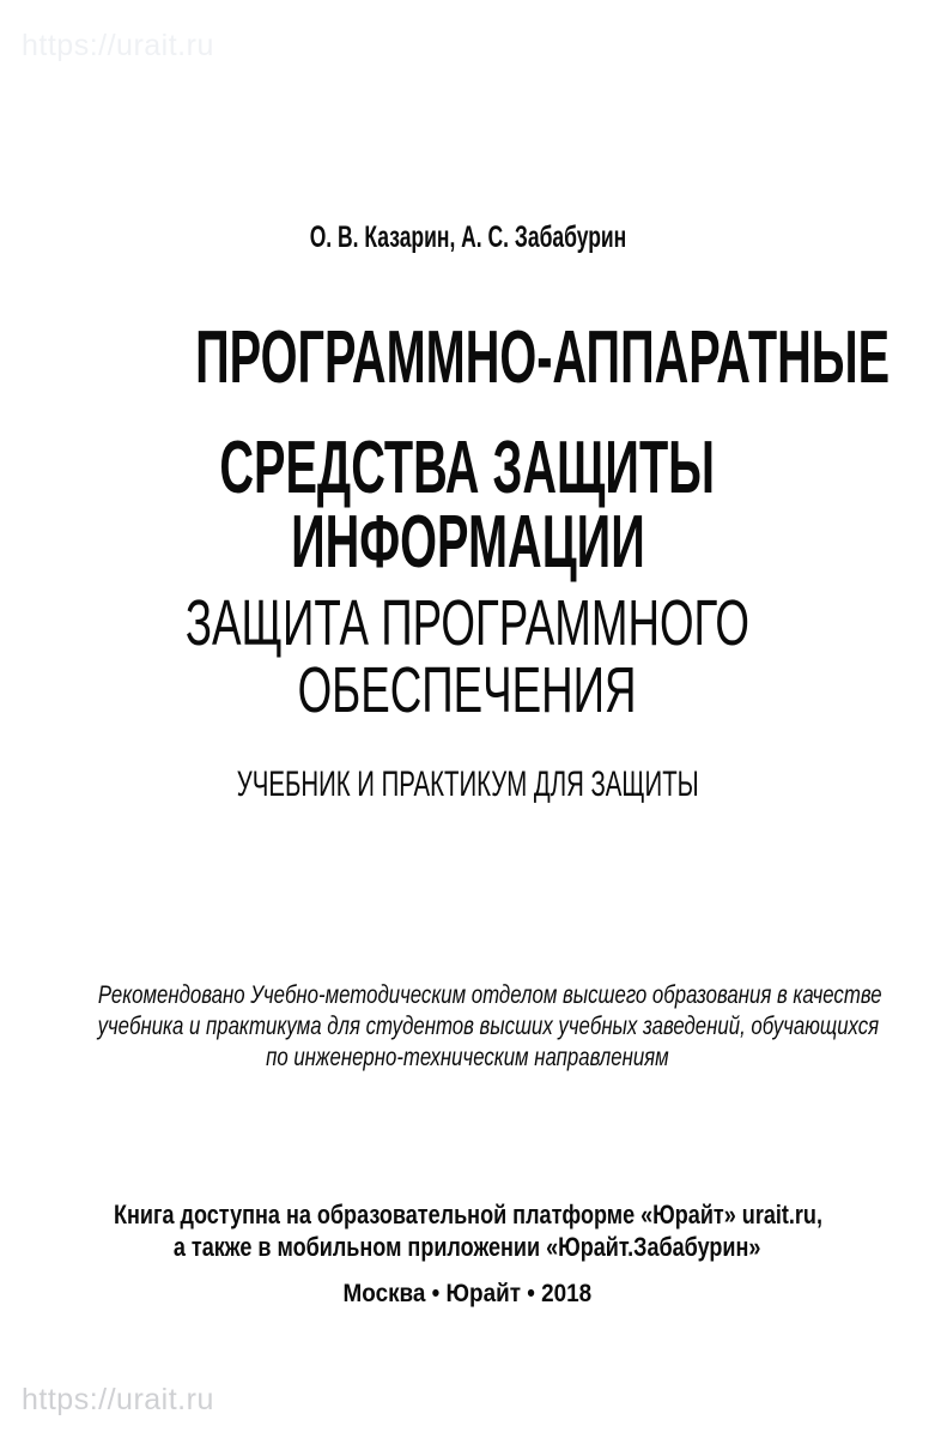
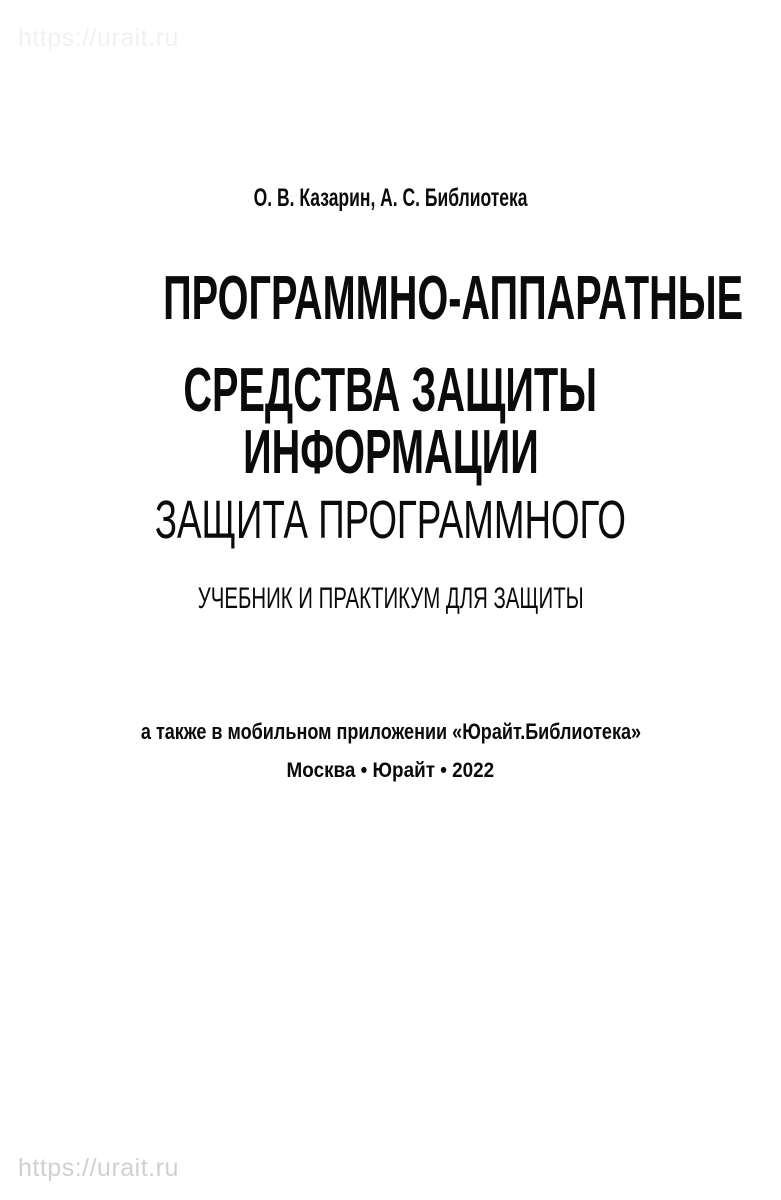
- О. В. Казарин, А. С. Забабурин
+ О. В. Казарин, А. С. Библиотека
  ПРОГРАММНО-АППАРАТНЫЕ
  СРЕДСТВА ЗАЩИТЫ
  ИНФОРМАЦИИ
  ЗАЩИТА ПРОГРАММНОГО
- ОБЕСПЕЧЕНИЯ
  УЧЕБНИК И ПРАКТИКУМ ДЛЯ ЗАЩИТЫ
- Рекомендовано Учебно-методическим отделом высшего образования в качестве
- учебника и практикума для студентов высших учебных заведений, обучающихся
- по инженерно-техническим направлениям
- Книга доступна на образовательной платформе «Юрайт» urait.ru,
- а также в мобильном приложении «Юрайт.Забабурин»
+ а также в мобильном приложении «Юрайт.Библиотека»
- Москва • Юрайт • 2018
+ Москва • Юрайт • 2022
  https://urait.ru
